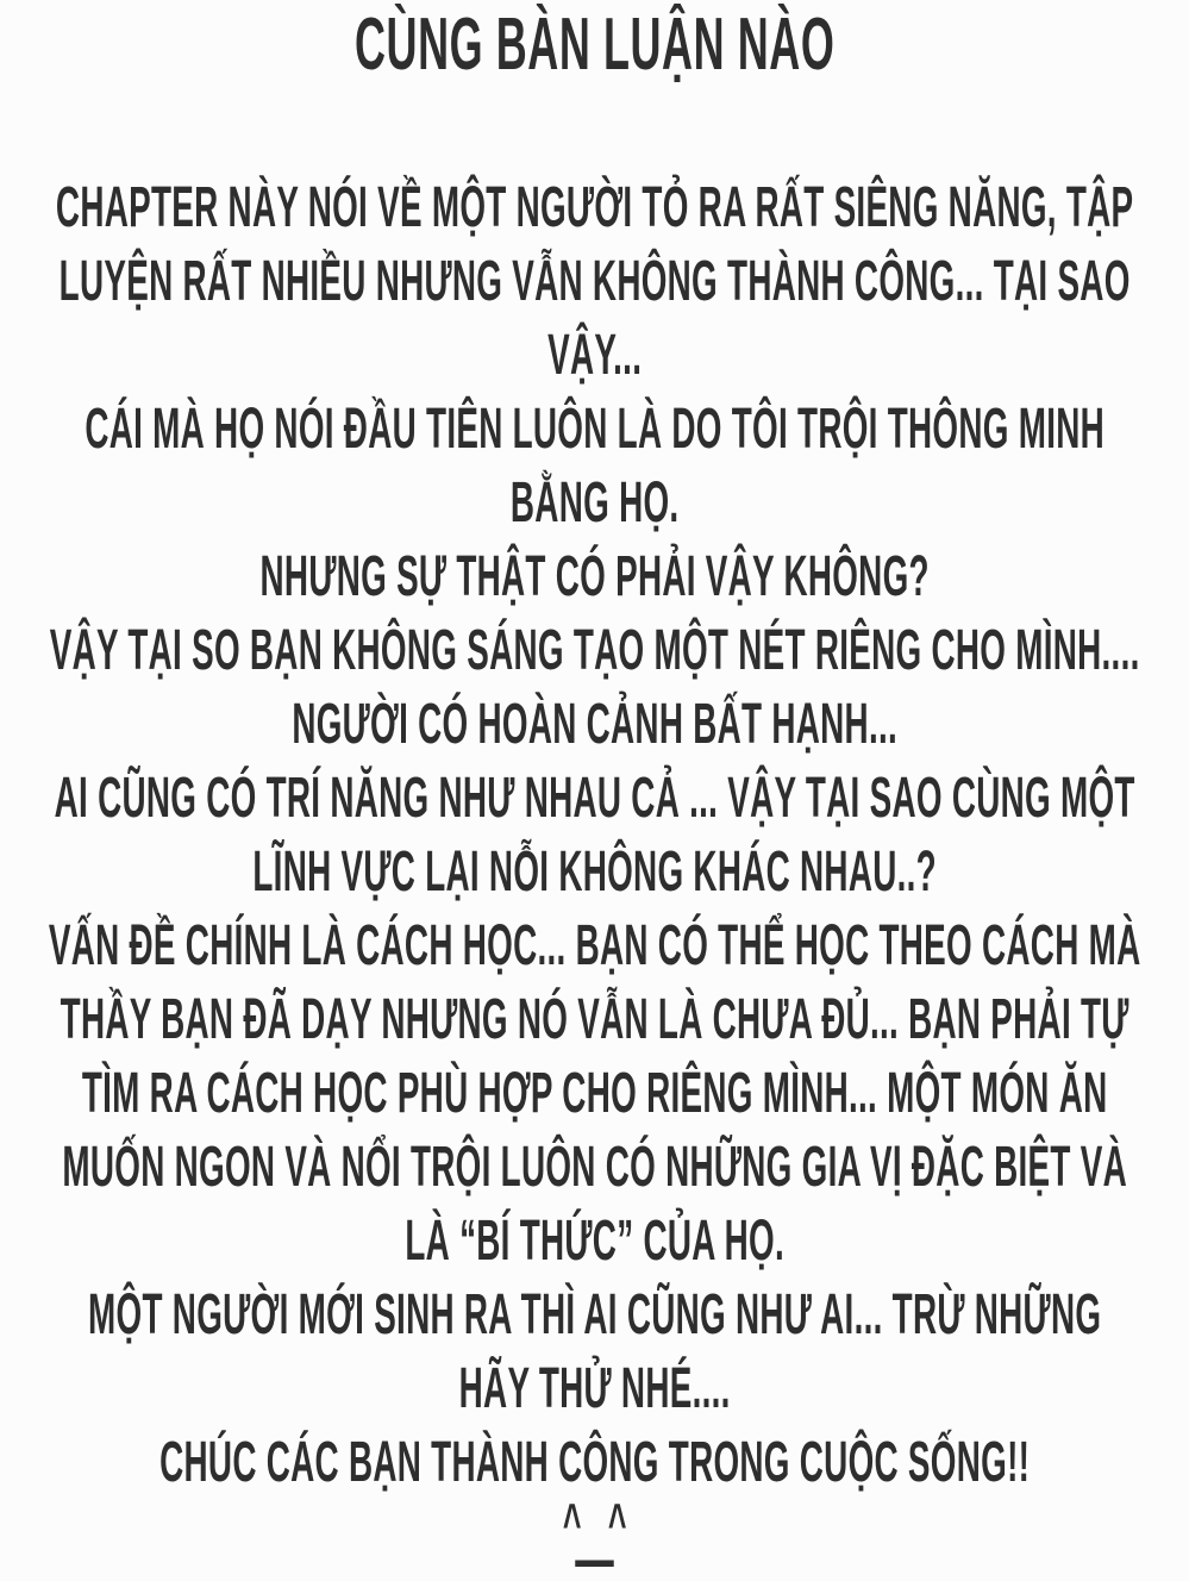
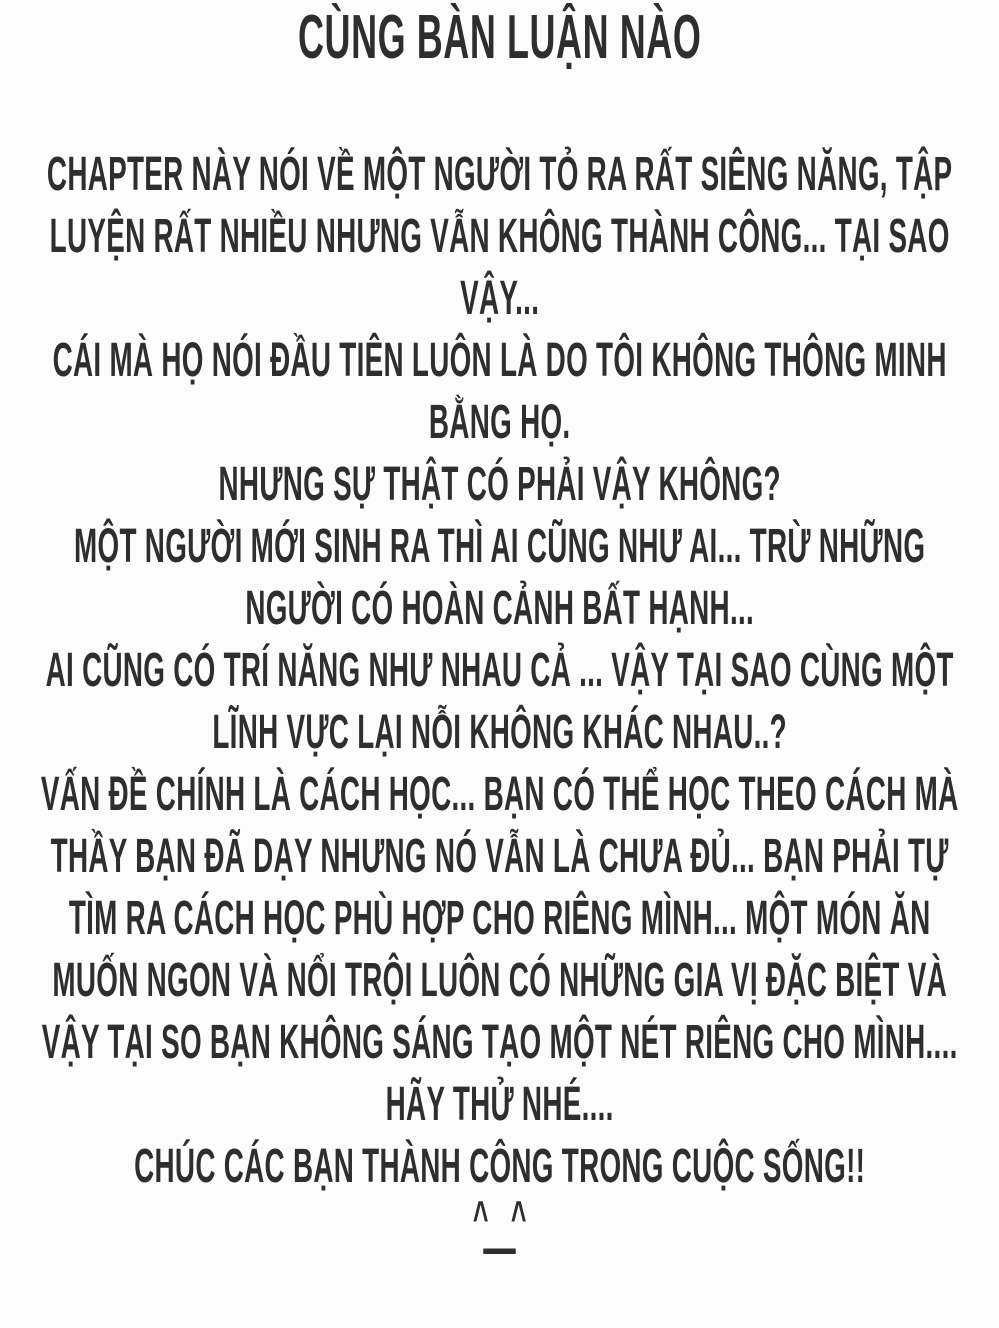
  CÙNG BÀN LUẬN NÀO
  CHAPTER NÀY NÓI VỀ MỘT NGƯỜI TỎ RA RẤT SIÊNG NĂNG, TẬP
  LUYỆN RẤT NHIỀU NHƯNG VẪN KHÔNG THÀNH CÔNG... TẠI SAO
  VẬY...
- CÁI MÀ HỌ NÓI ĐẦU TIÊN LUÔN LÀ DO TÔI TRỘI THÔNG MINH
+ CÁI MÀ HỌ NÓI ĐẦU TIÊN LUÔN LÀ DO TÔI KHÔNG THÔNG MINH
  BẰNG HỌ.
  NHƯNG SỰ THẬT CÓ PHẢI VẬY KHÔNG?
- VẬY TẠI SO BẠN KHÔNG SÁNG TẠO MỘT NÉT RIÊNG CHO MÌNH....
+ MỘT NGƯỜI MỚI SINH RA THÌ AI CŨNG NHƯ AI... TRỪ NHỮNG
  NGƯỜI CÓ HOÀN CẢNH BẤT HẠNH...
  AI CŨNG CÓ TRÍ NĂNG NHƯ NHAU CẢ ... VẬY TẠI SAO CÙNG MỘT
  LĨNH VỰC LẠI NỖI KHÔNG KHÁC NHAU..?
  VẤN ĐỀ CHÍNH LÀ CÁCH HỌC... BẠN CÓ THỂ HỌC THEO CÁCH MÀ
  THẦY BẠN ĐÃ DẠY NHƯNG NÓ VẪN LÀ CHƯA ĐỦ... BẠN PHẢI TỰ
  TÌM RA CÁCH HỌC PHÙ HỢP CHO RIÊNG MÌNH... MỘT MÓN ĂN
  MUỐN NGON VÀ NỔI TRỘI LUÔN CÓ NHỮNG GIA VỊ ĐẶC BIỆT VÀ
- LÀ “BÍ THỨC” CỦA HỌ.
- MỘT NGƯỜI MỚI SINH RA THÌ AI CŨNG NHƯ AI... TRỪ NHỮNG
+ VẬY TẠI SO BẠN KHÔNG SÁNG TẠO MỘT NÉT RIÊNG CHO MÌNH....
  HÃY THỬ NHÉ....
  CHÚC CÁC BẠN THÀNH CÔNG TRONG CUỘC SỐNG!!
  ^ ^
  —
